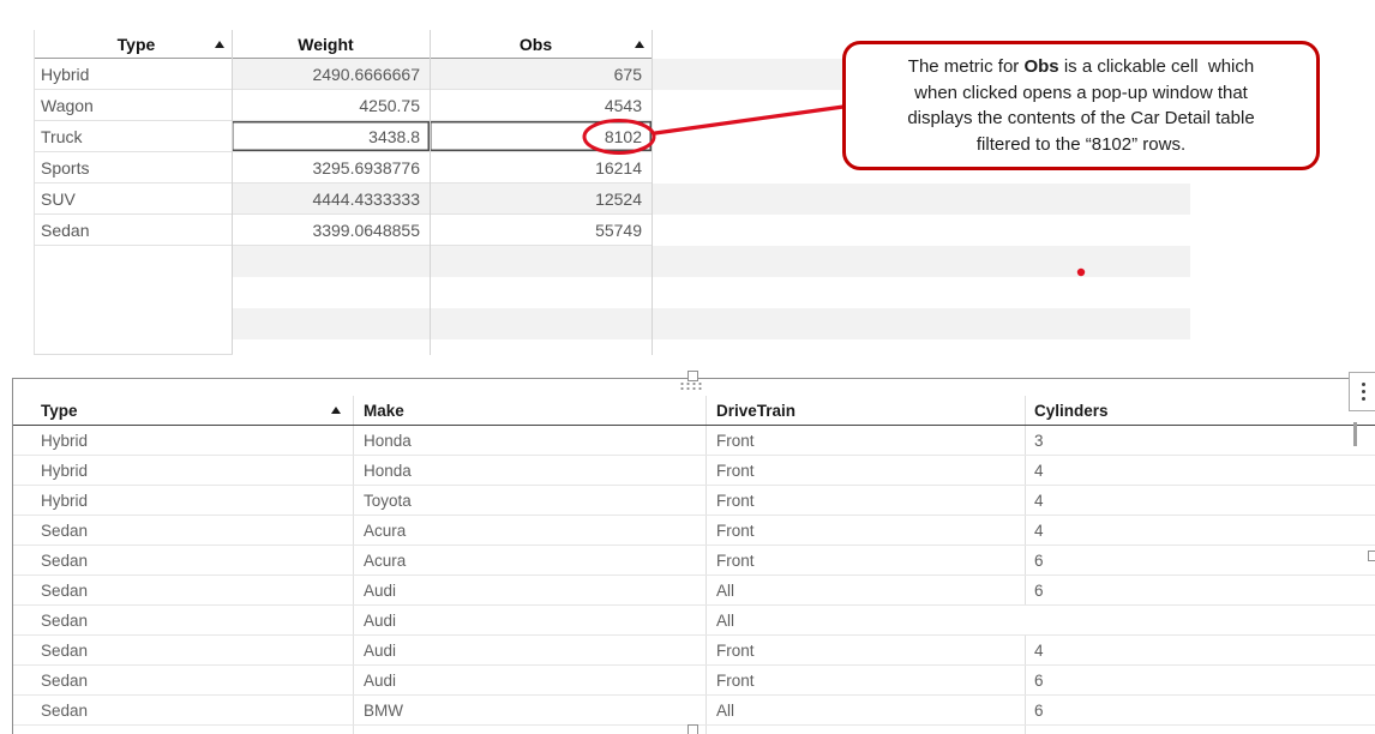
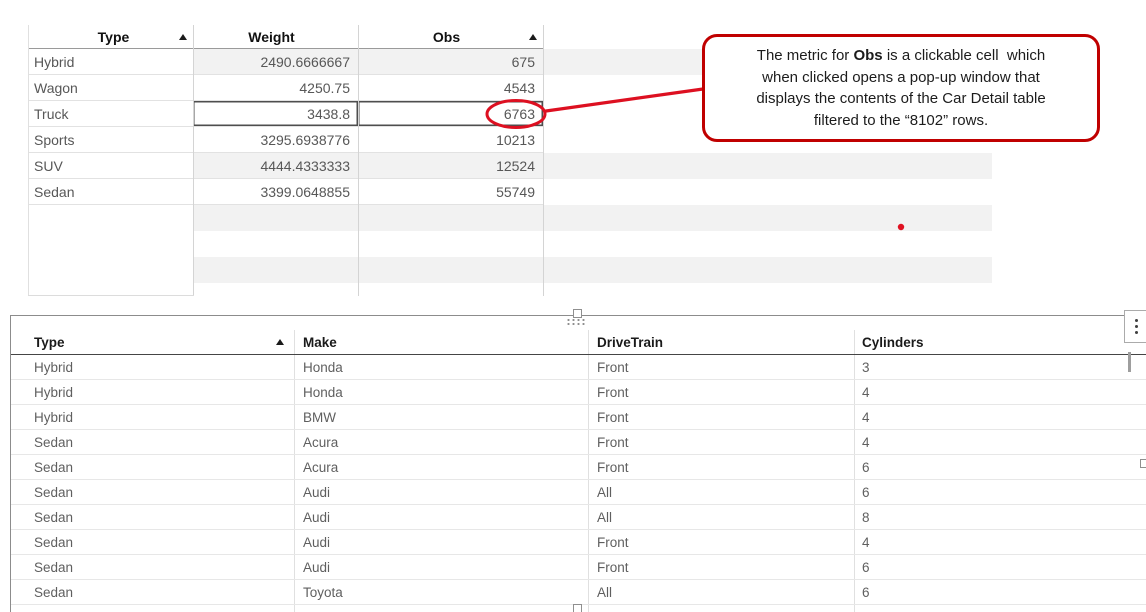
  Type
  Weight
  Obs
  Hybrid
  2490.6666667
  675
  Wagon
  4250.75
  4543
  Truck
  3438.8
- 8102
+ 6763
  Sports
  3295.6938776
- 16214
+ 10213
  SUV
  4444.4333333
  12524
  Sedan
  3399.0648855
  55749
  The metric for Obs is a clickable cell which
  when clicked opens a pop-up window that
  displays the contents of the Car Detail table
  filtered to the “8102” rows.
  Type
  Make
  DriveTrain
  Cylinders
  Hybrid
  Honda
  Front
  3
  Hybrid
  Honda
  Front
  4
  Hybrid
- Toyota
+ BMW
  Front
  4
  Sedan
  Acura
  Front
  4
  Sedan
  Acura
  Front
  6
  Sedan
  Audi
  All
  6
  Sedan
  Audi
  All
+ 8
  Sedan
  Audi
  Front
  4
  Sedan
  Audi
  Front
  6
  Sedan
- BMW
+ Toyota
  All
  6
